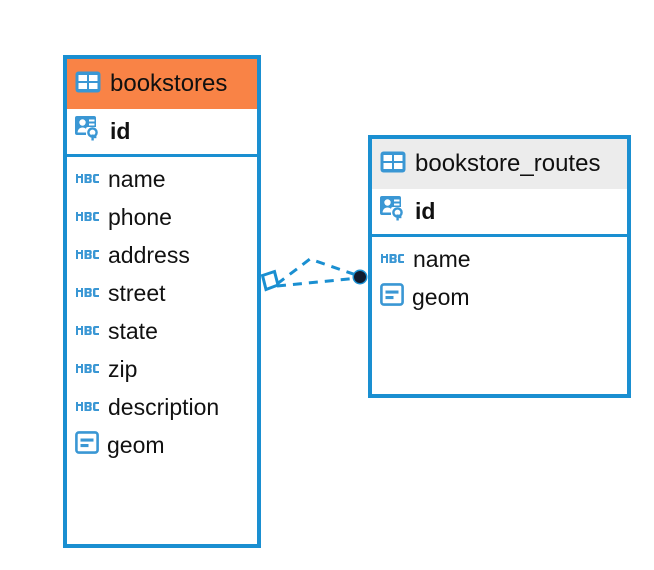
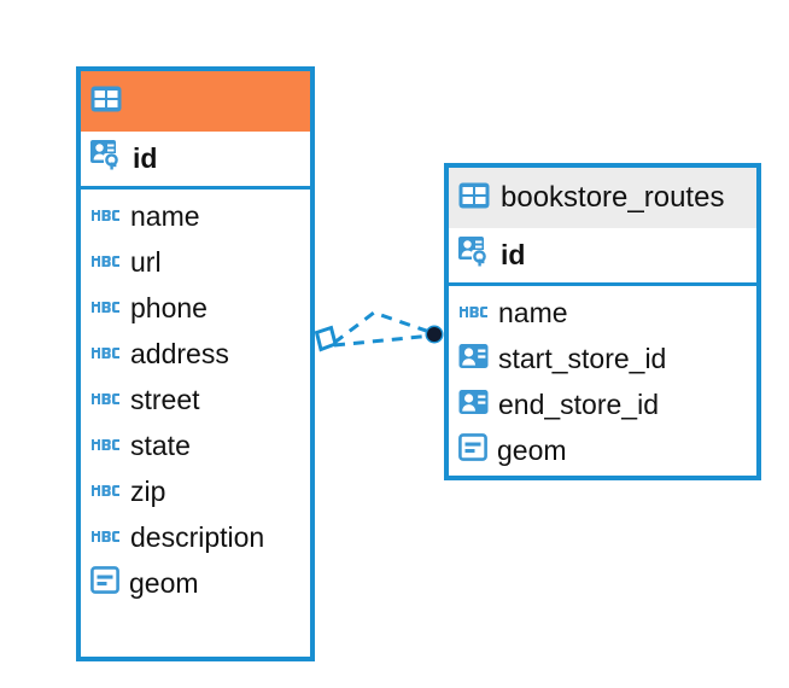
- bookstores
  id
  name
+ url
  phone
  address
  street
  state
  zip
  description
  geom
  bookstore_routes
  id
  name
+ start_store_id
+ end_store_id
  geom
